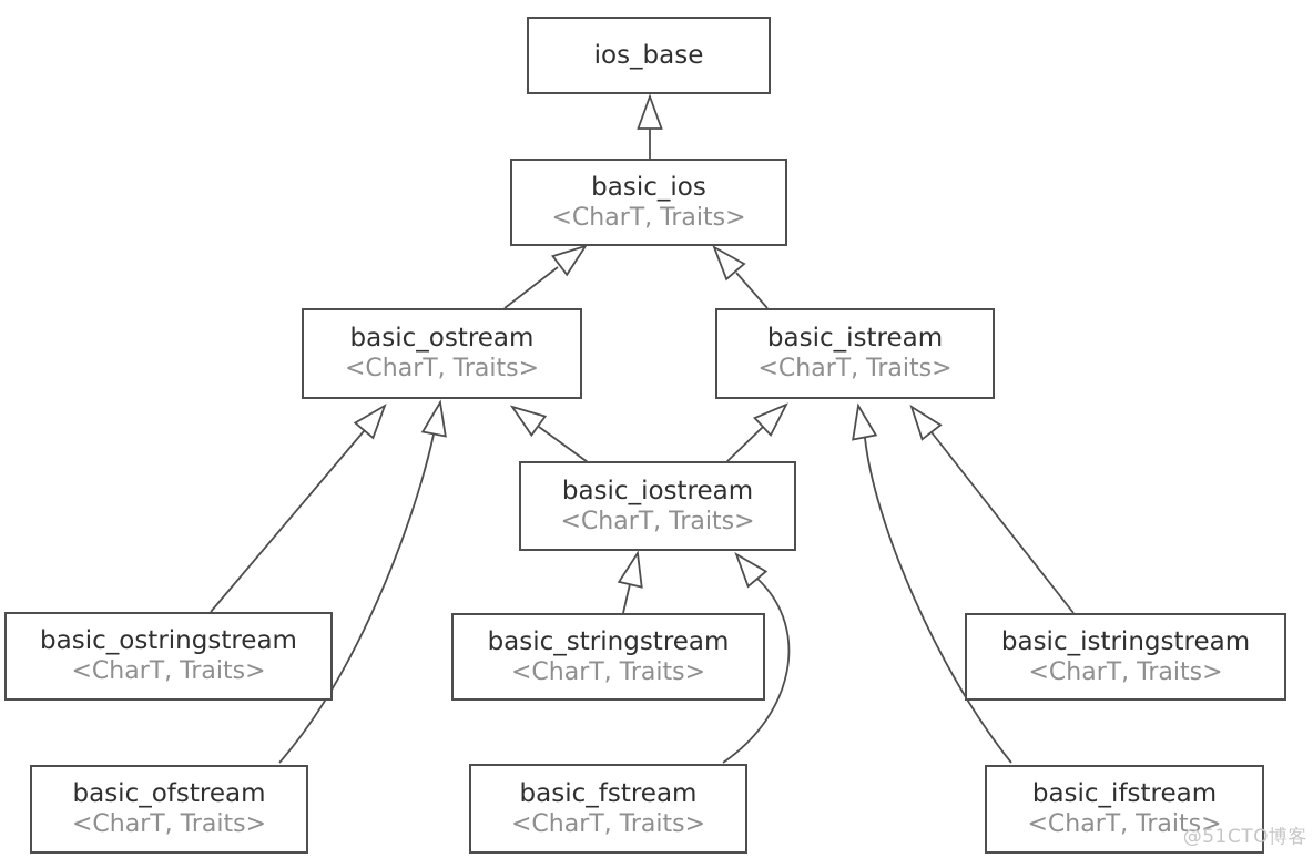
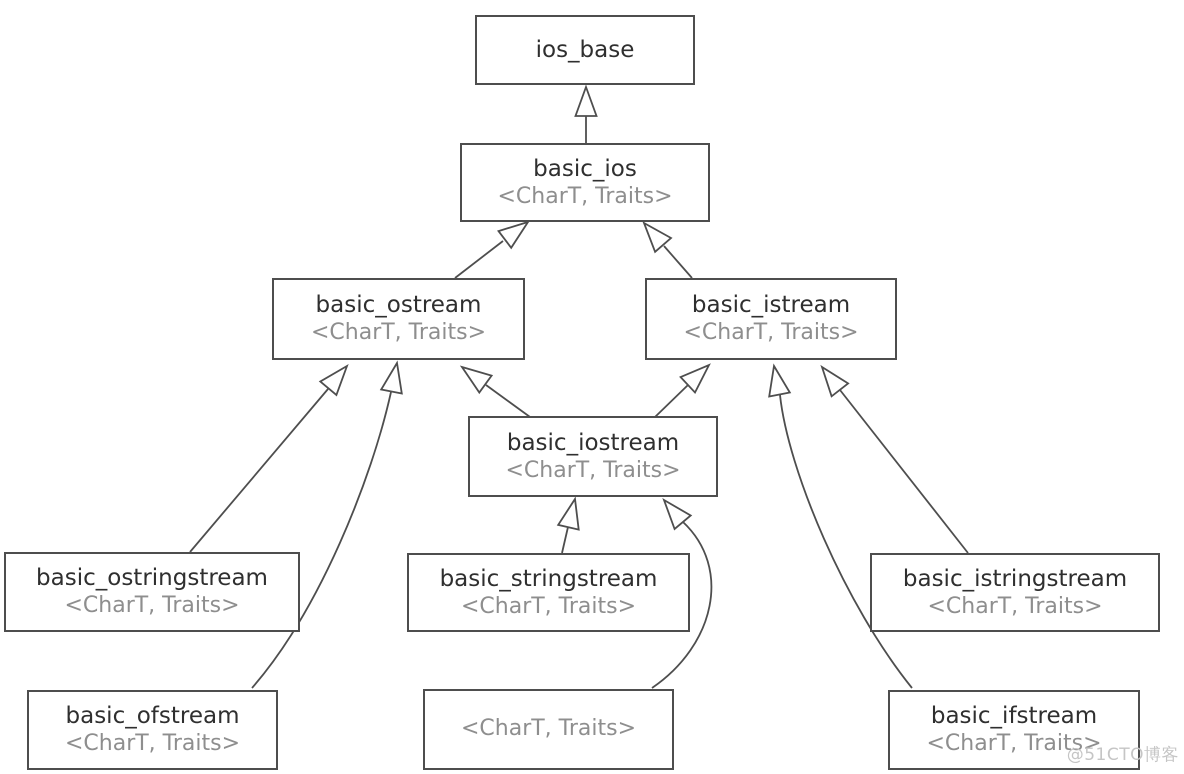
  ios_base
  basic_ios
  <CharT, Traits>
  basic_ostream
  <CharT, Traits>
  basic_istream
  <CharT, Traits>
  basic_iostream
  <CharT, Traits>
  basic_ostringstream
  <CharT, Traits>
  basic_stringstream
  <CharT, Traits>
  basic_istringstream
  <CharT, Traits>
  basic_ofstream
  <CharT, Traits>
- basic_fstream
  <CharT, Traits>
  basic_ifstream
  <CharT, Traits>
  @51CTO博客
